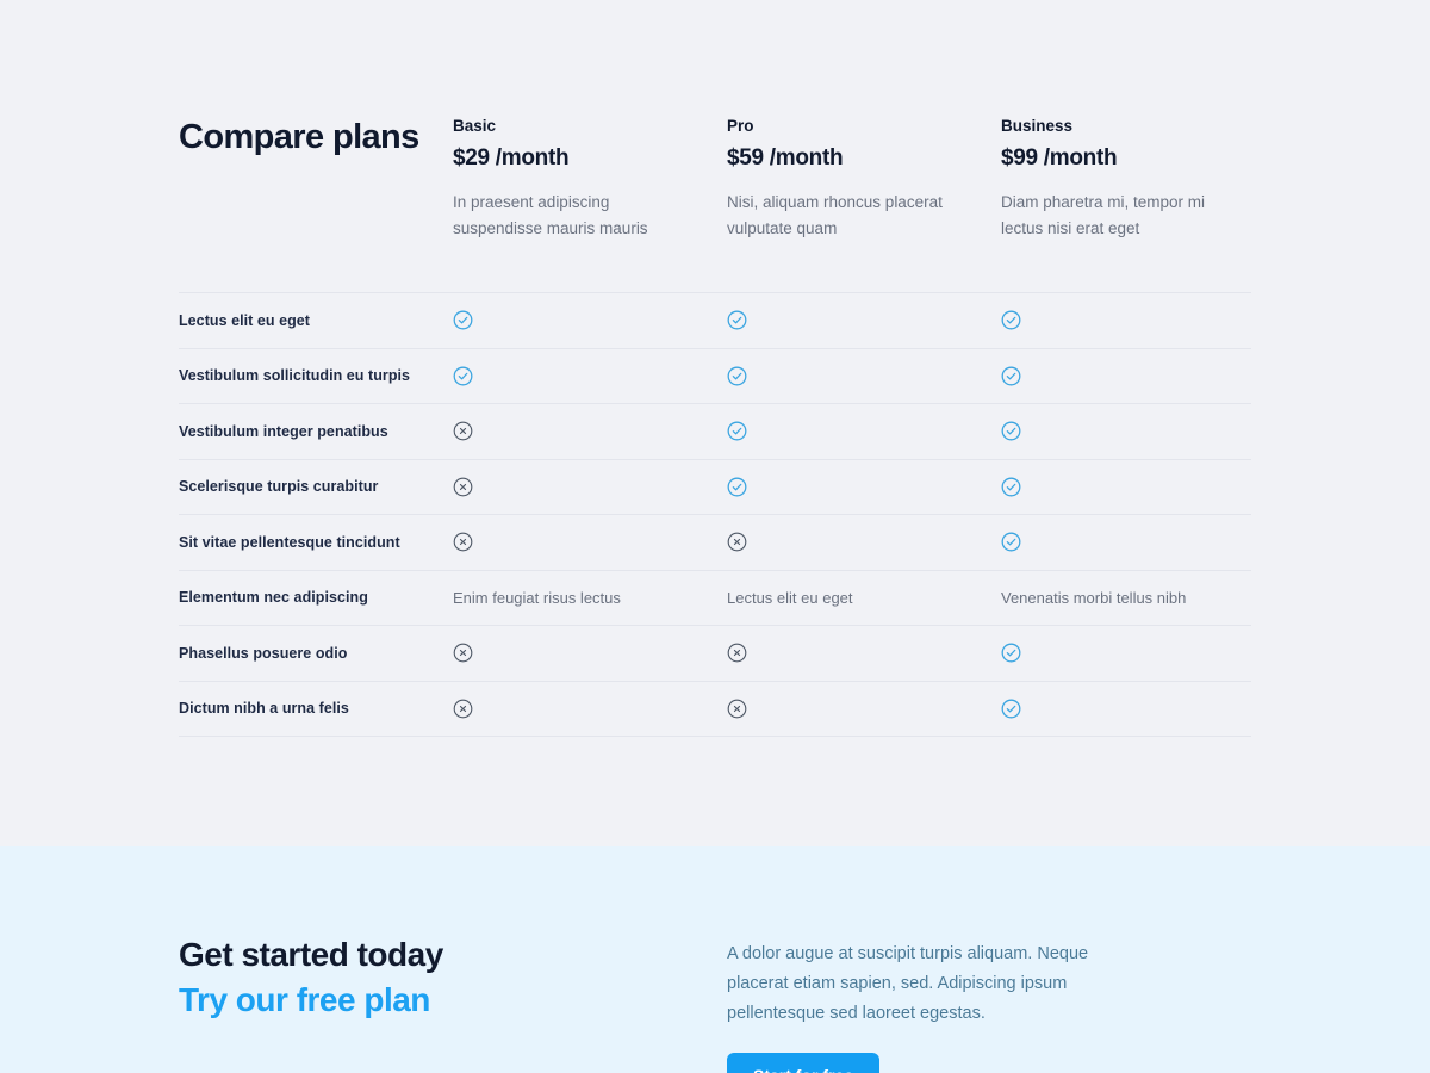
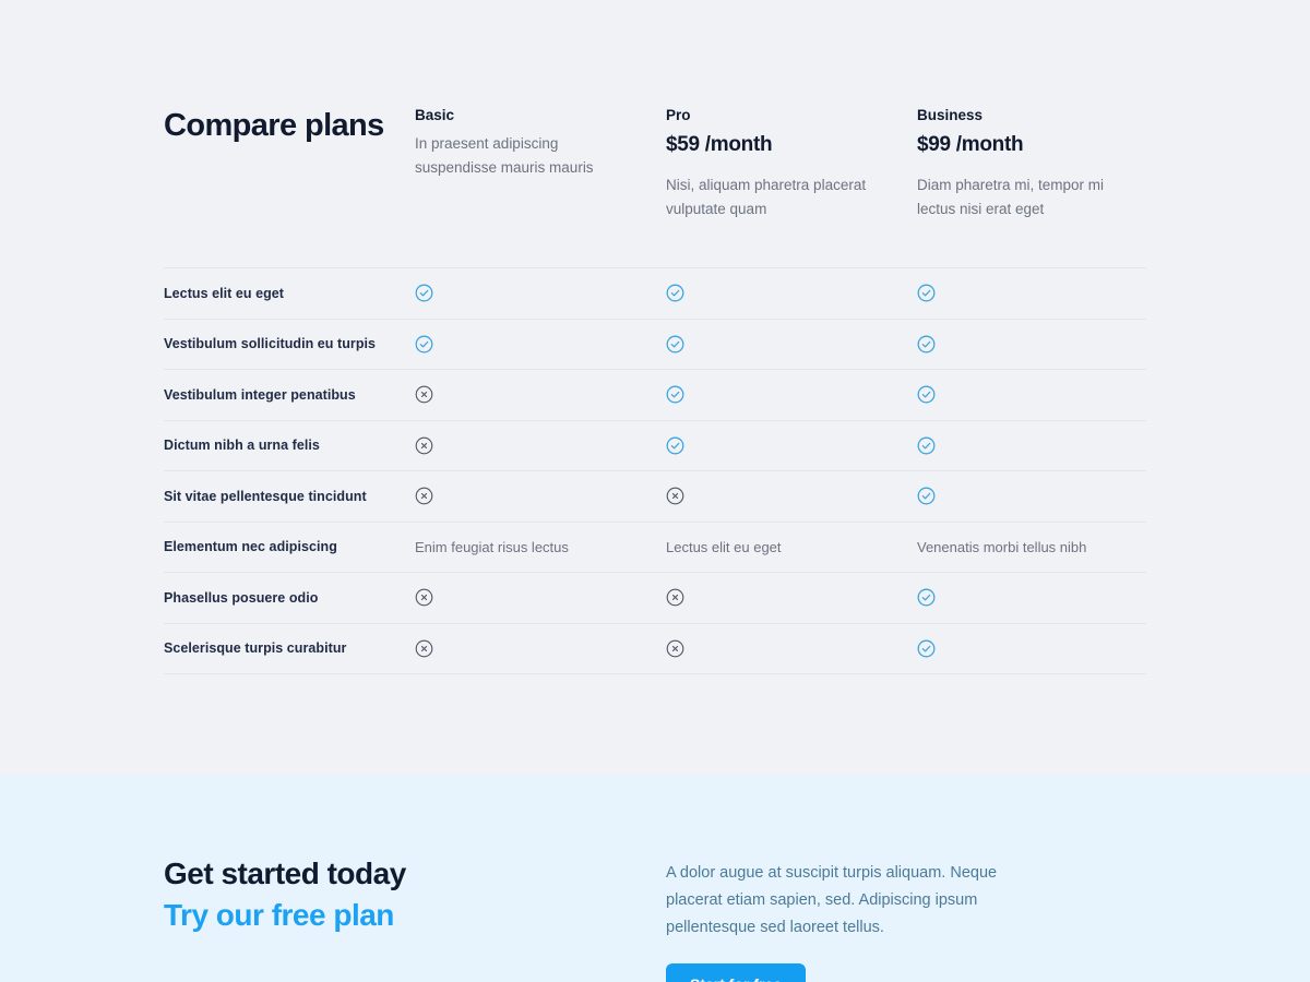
  Compare plans
  Basic
- $29 /month
  In praesent adipiscing suspendisse mauris mauris
  Pro
  $59 /month
- Nisi, aliquam rhoncus placerat vulputate quam
+ Nisi, aliquam pharetra placerat vulputate quam
  Business
  $99 /month
  Diam pharetra mi, tempor mi lectus nisi erat eget
  Lectus elit eu eget
  Vestibulum sollicitudin eu turpis
  Vestibulum integer penatibus
- Scelerisque turpis curabitur
+ Dictum nibh a urna felis
  Sit vitae pellentesque tincidunt
  Elementum nec adipiscing
  Enim feugiat risus lectus
  Lectus elit eu eget
  Venenatis morbi tellus nibh
  Phasellus posuere odio
- Dictum nibh a urna felis
+ Scelerisque turpis curabitur
  Get started today
  Try our free plan
- A dolor augue at suscipit turpis aliquam. Neque placerat etiam sapien, sed. Adipiscing ipsum pellentesque sed laoreet egestas.
+ A dolor augue at suscipit turpis aliquam. Neque placerat etiam sapien, sed. Adipiscing ipsum pellentesque sed laoreet tellus.
